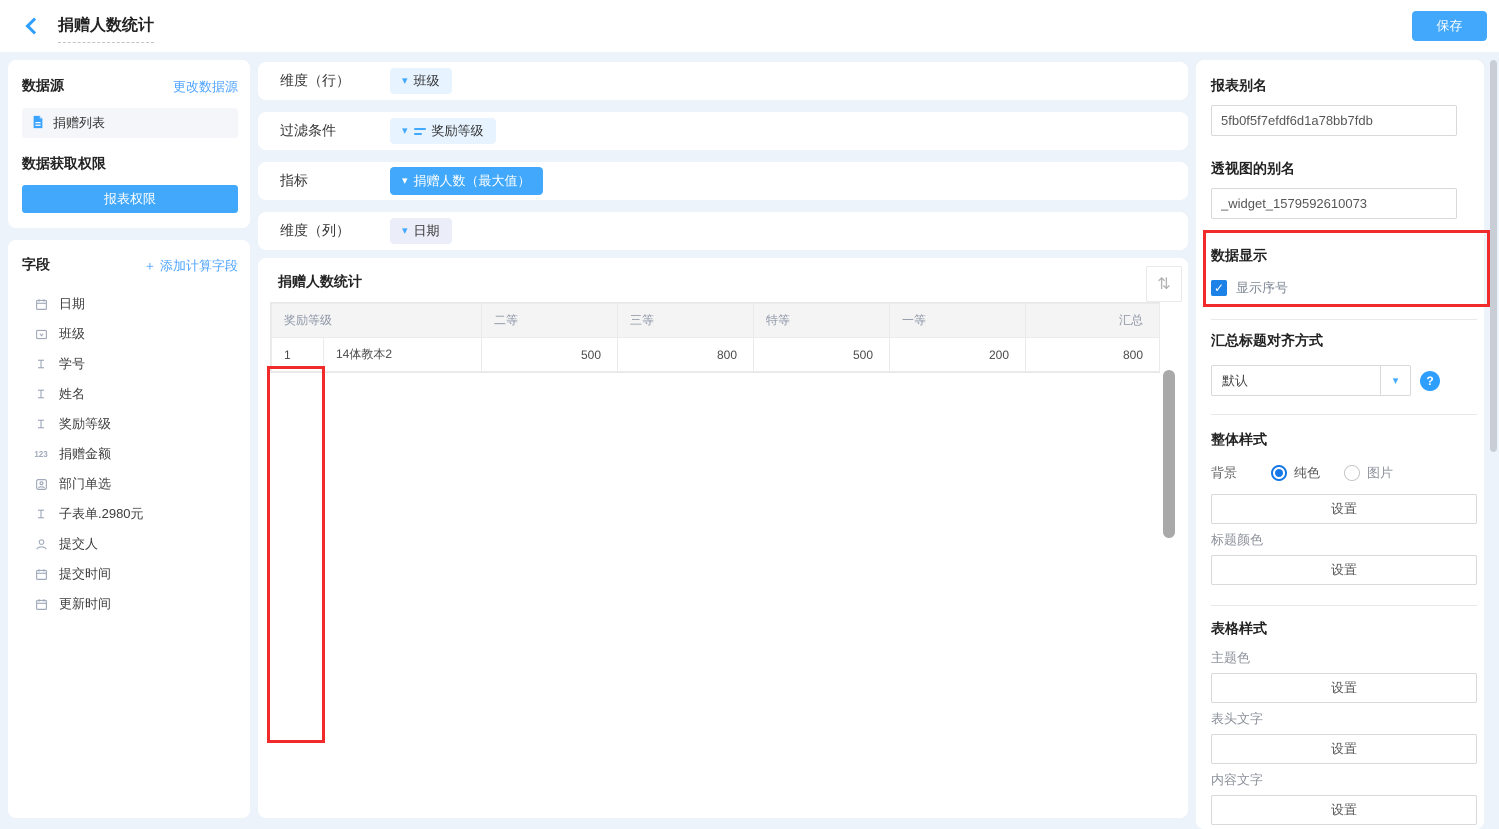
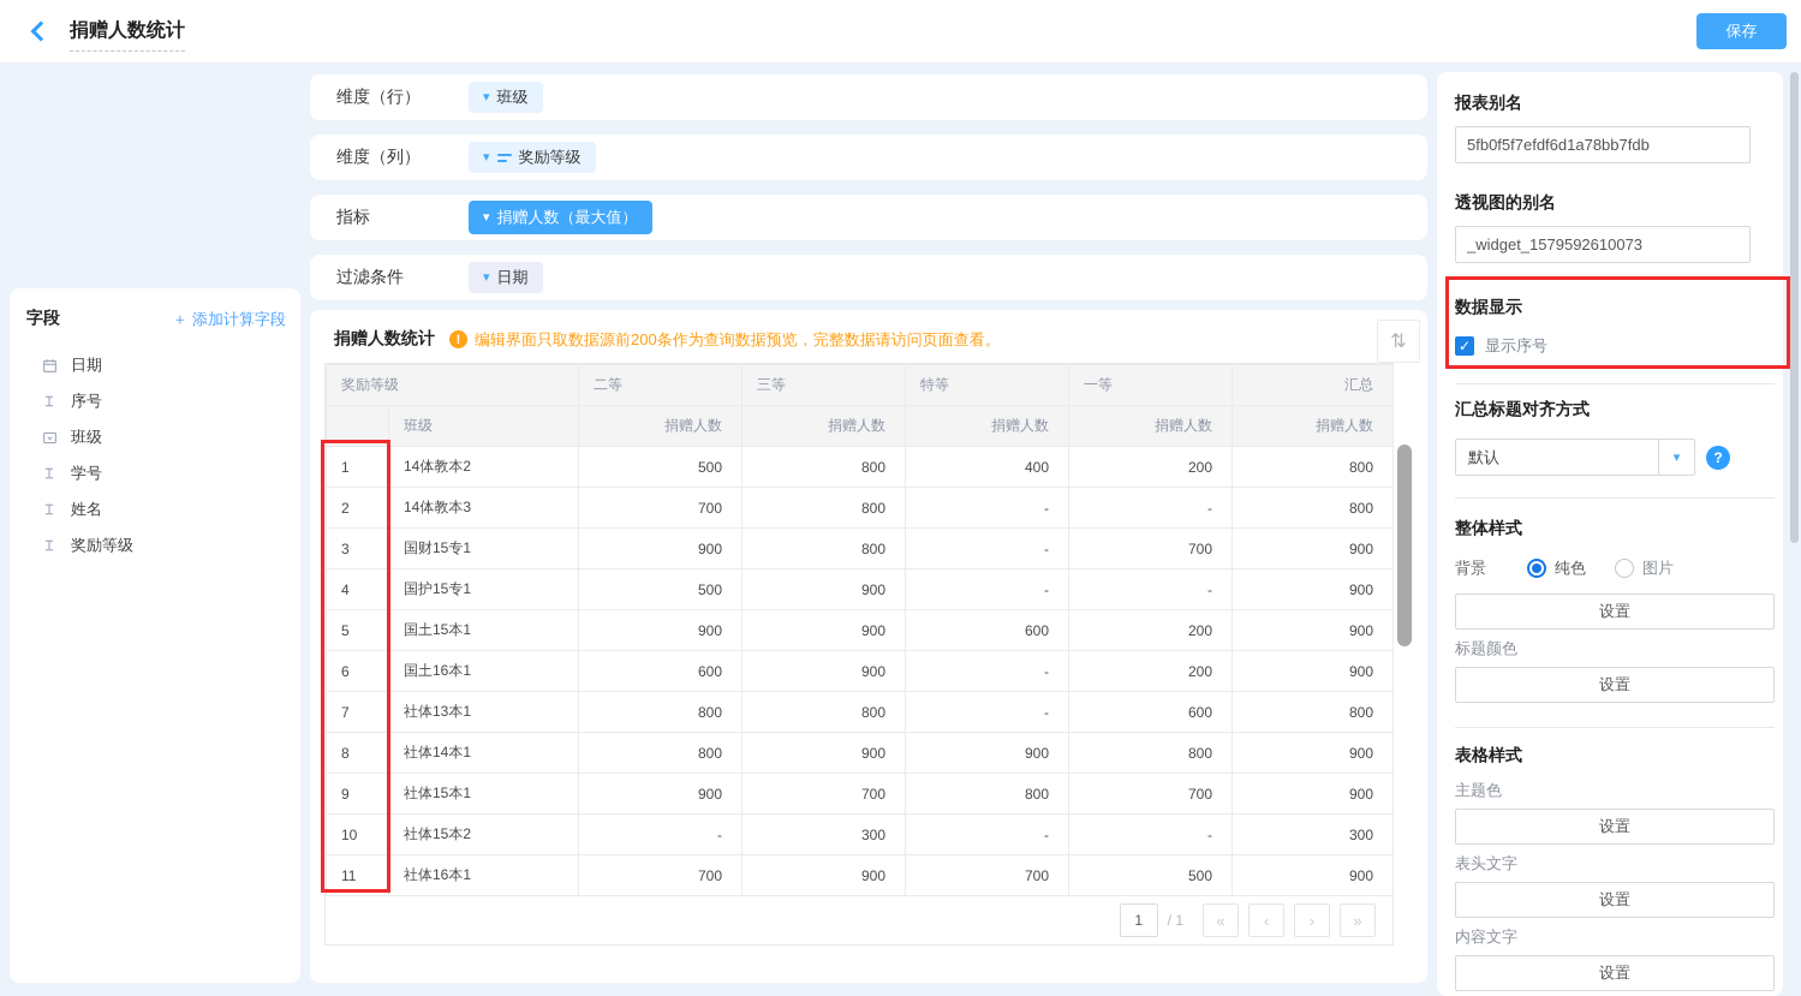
  捐赠人数统计
  保存
- 数据源
- 更改数据源
- 捐赠列表
- 数据获取权限
- 报表权限
  字段
  ＋ 添加计算字段
  日期
+ 序号
  班级
  学号
  姓名
  奖励等级
- 123
- 捐赠金额
- 部门单选
- 子表单.2980元
- 提交人
- 提交时间
- 更新时间
  维度（行）
  ▾
  班级
- 过滤条件
+ 维度（列）
  ▾
  奖励等级
  指标
  ▾
  捐赠人数（最大值）
- 维度（列）
+ 过滤条件
  ▾
  日期
  捐赠人数统计
+ !
+ 编辑界面只取数据源前200条作为查询数据预览，完整数据请访问页面查看。
  ⇅
  奖励等级	二等	三等	特等	一等	汇总
+ 	班级	捐赠人数	捐赠人数	捐赠人数	捐赠人数	捐赠人数
- 1	14体教本2	500	800	500	200	800
+ 1	14体教本2	500	800	400	200	800
+ 2	14体教本3	700	800	-	-	800
+ 3	国财15专1	900	800	-	700	900
+ 4	国护15专1	500	900	-	-	900
+ 5	国土15本1	900	900	600	200	900
+ 6	国土16本1	600	900	-	200	900
+ 7	社体13本1	800	800	-	600	800
+ 8	社体14本1	800	900	900	800	900
+ 9	社体15本1	900	700	800	700	900
+ 10	社体15本2	-	300	-	-	300
+ 11	社体16本1	700	900	700	500	900
+ 1
+ / 1
+ «
+ ‹
+ ›
+ »
  报表别名
  5fb0f5f7efdf6d1a78bb7fdb
  透视图的别名
  _widget_1579592610073
  数据显示
  ✓
  显示序号
  汇总标题对齐方式
  默认
  ▾
  ?
  整体样式
  背景
  纯色
  图片
  设置
  标题颜色
  设置
  表格样式
  主题色
  设置
  表头文字
  设置
  内容文字
  设置
